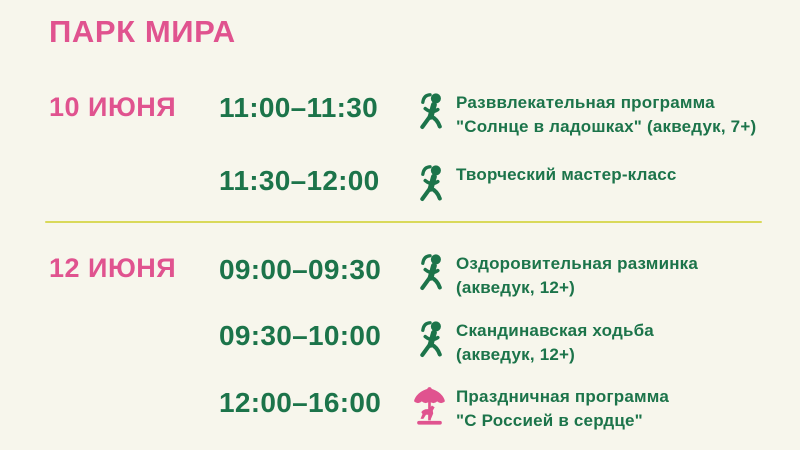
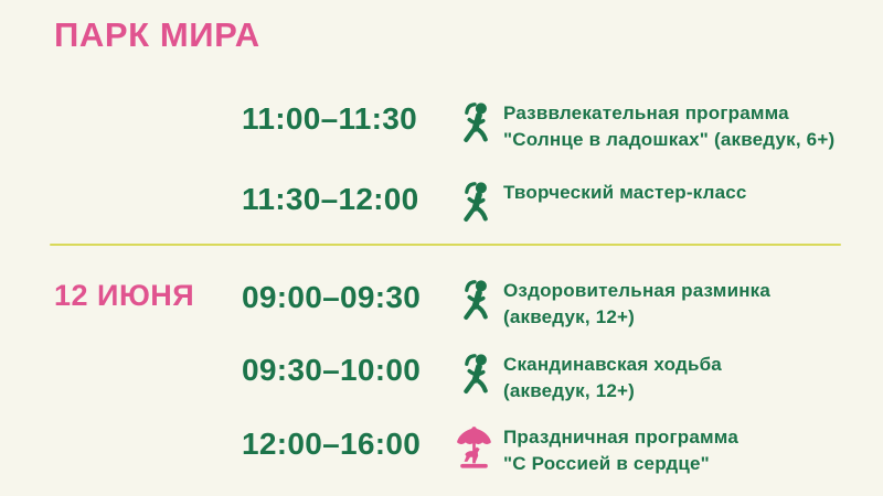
  ПАРК МИРА
- 10 ИЮНЯ
  11:00–11:30
  Разввлекательная программа
- "Солнце в ладошках" (акведук, 7+)
+ "Солнце в ладошках" (акведук, 6+)
  11:30–12:00
  Творческий мастер-класс
  12 ИЮНЯ
  09:00–09:30
  Оздоровительная разминка
  (акведук, 12+)
  09:30–10:00
  Скандинавская ходьба
  (акведук, 12+)
  12:00–16:00
  Праздничная программа
  "С Россией в сердце"
